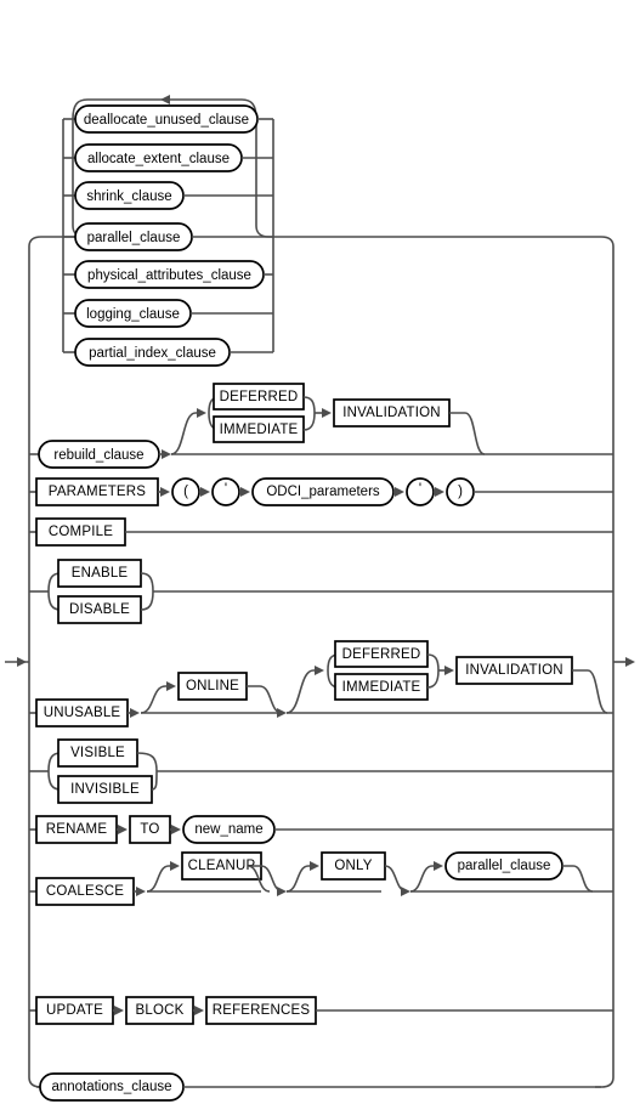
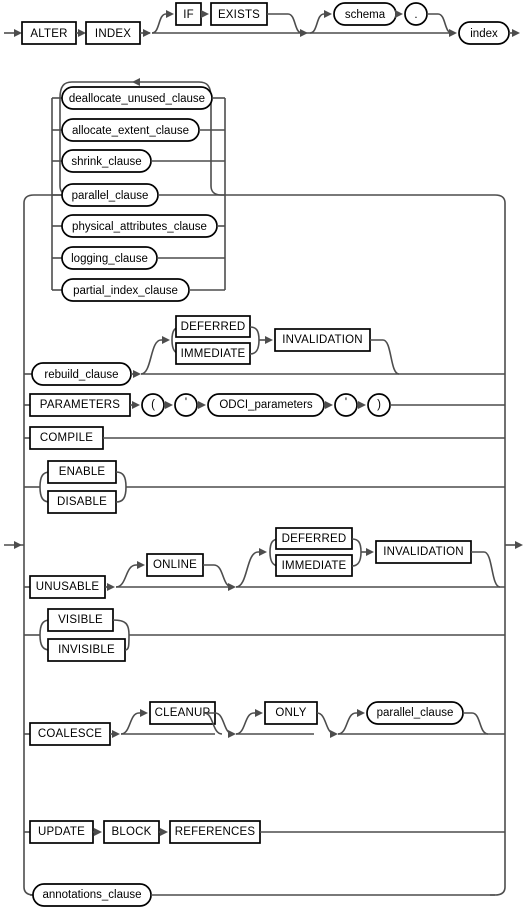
+ ALTER
+ INDEX
+ IF
+ EXISTS
+ schema
+ .
+ index
  deallocate_unused_clause
  allocate_extent_clause
  shrink_clause
  parallel_clause
  physical_attributes_clause
  logging_clause
  partial_index_clause
  rebuild_clause
  DEFERRED
  IMMEDIATE
  INVALIDATION
  PARAMETERS
  (
  '
  ODCI_parameters
  '
  )
  COMPILE
  ENABLE
  DISABLE
  UNUSABLE
  ONLINE
  DEFERRED
  IMMEDIATE
  INVALIDATION
  VISIBLE
  INVISIBLE
- RENAME
- TO
- new_name
  COALESCE
  CLEANU
  ONLY
  parallel_clause
  UPDATE
  BLOCK
  REFERENCES
  annotations_clause
